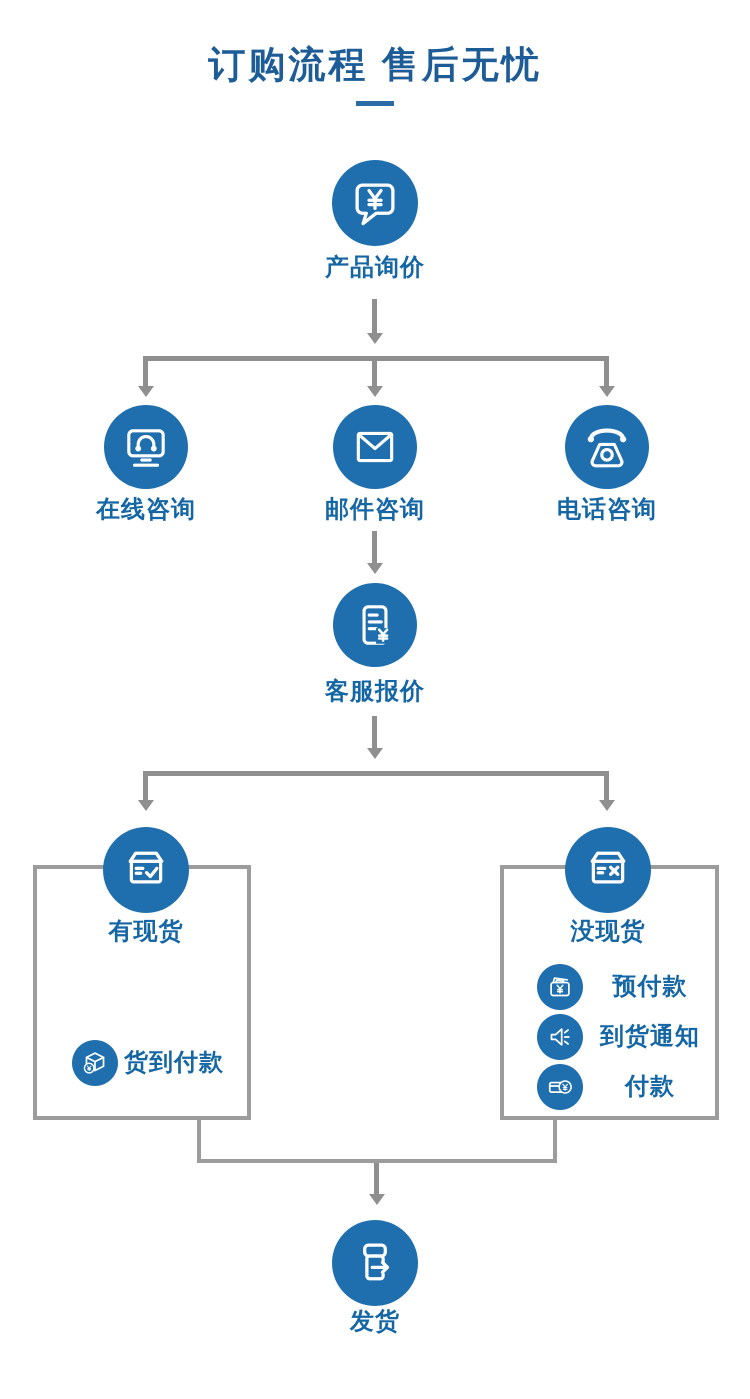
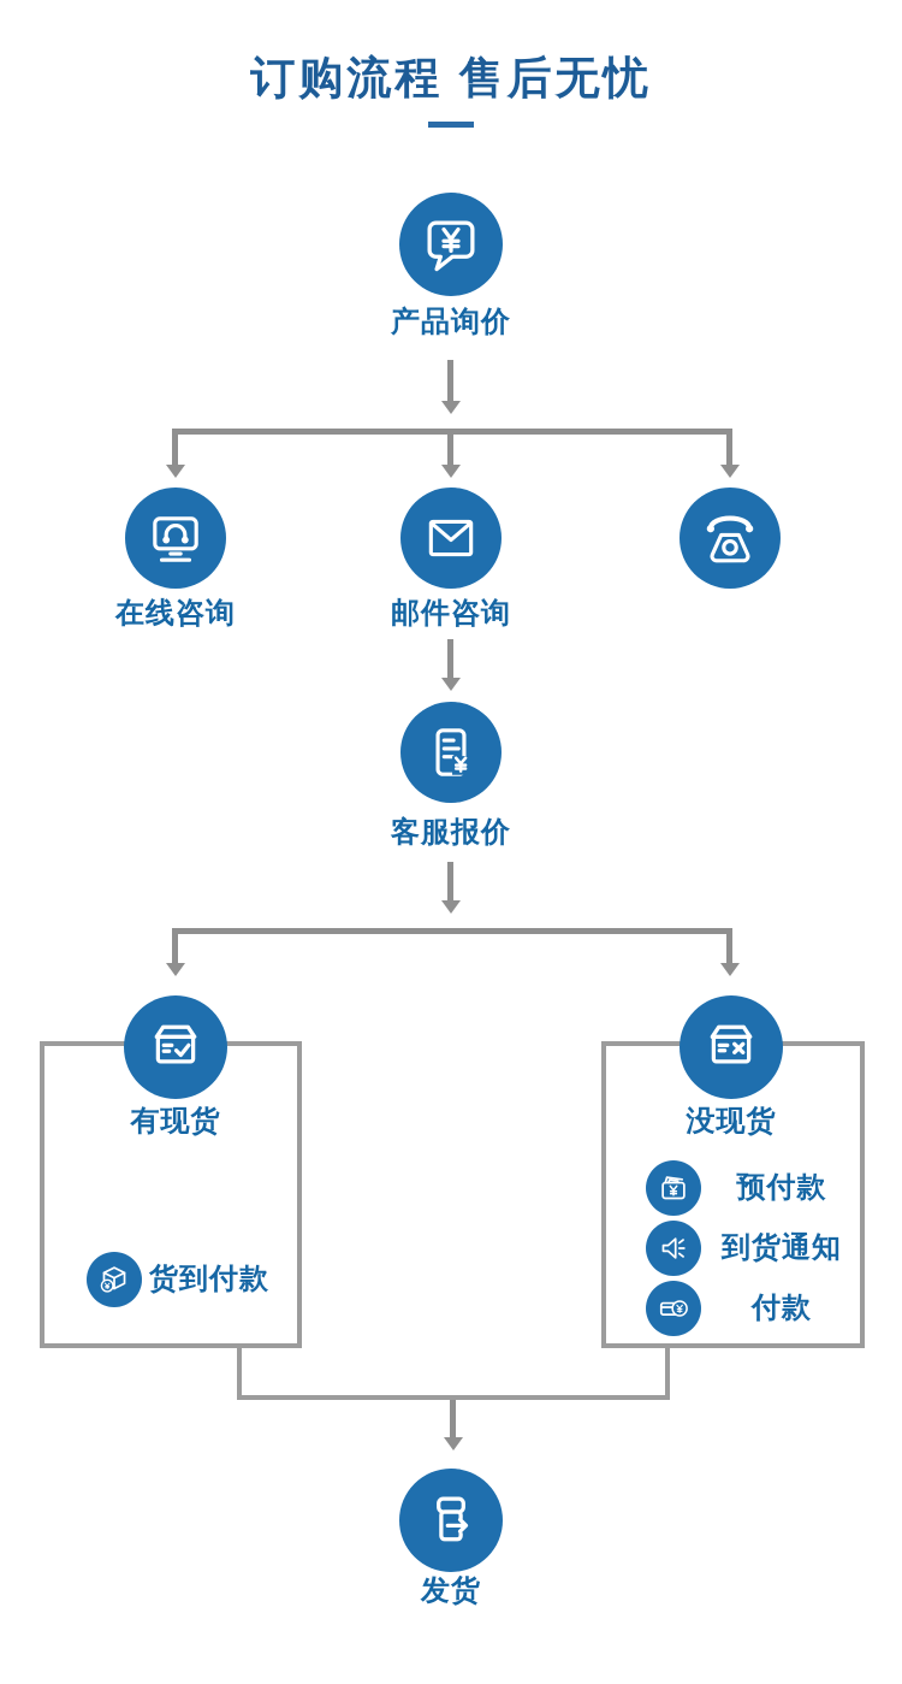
  订购流程 售后无忧
  产品询价
  在线咨询
  邮件咨询
- 电话咨询
  客服报价
  有现货
  货到付款
  没现货
  预付款
  到货通知
  付款
  发货
